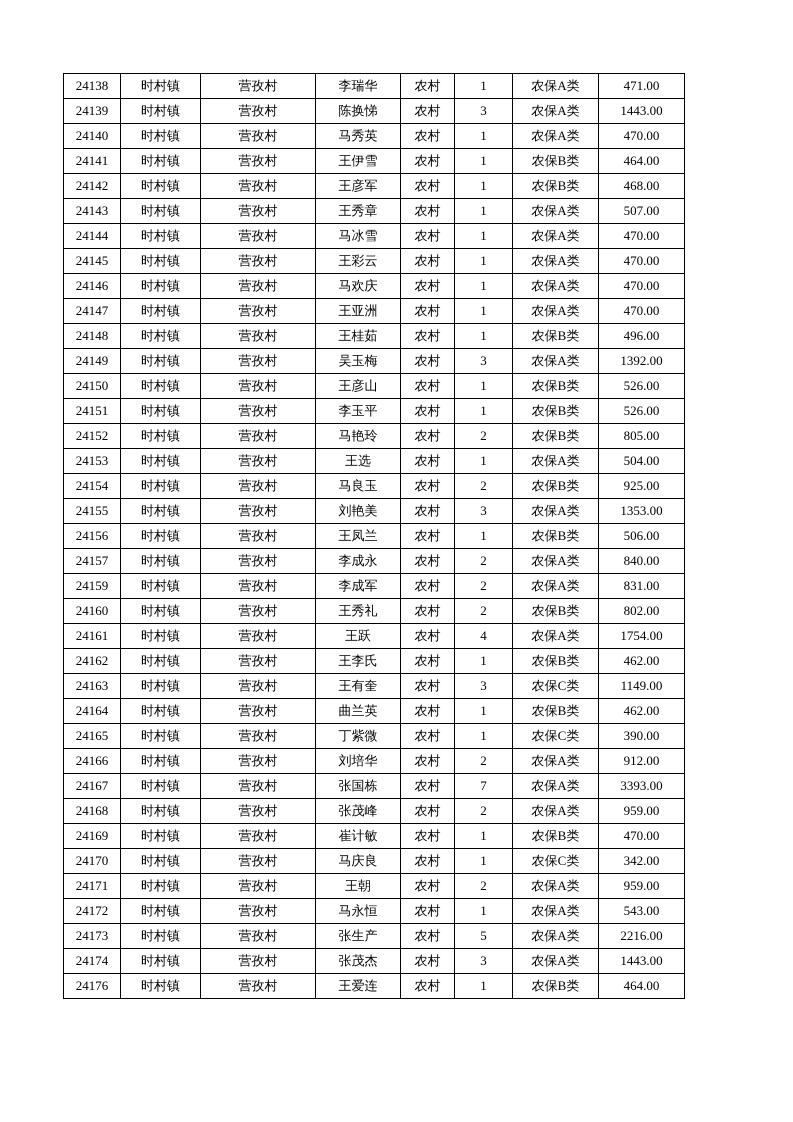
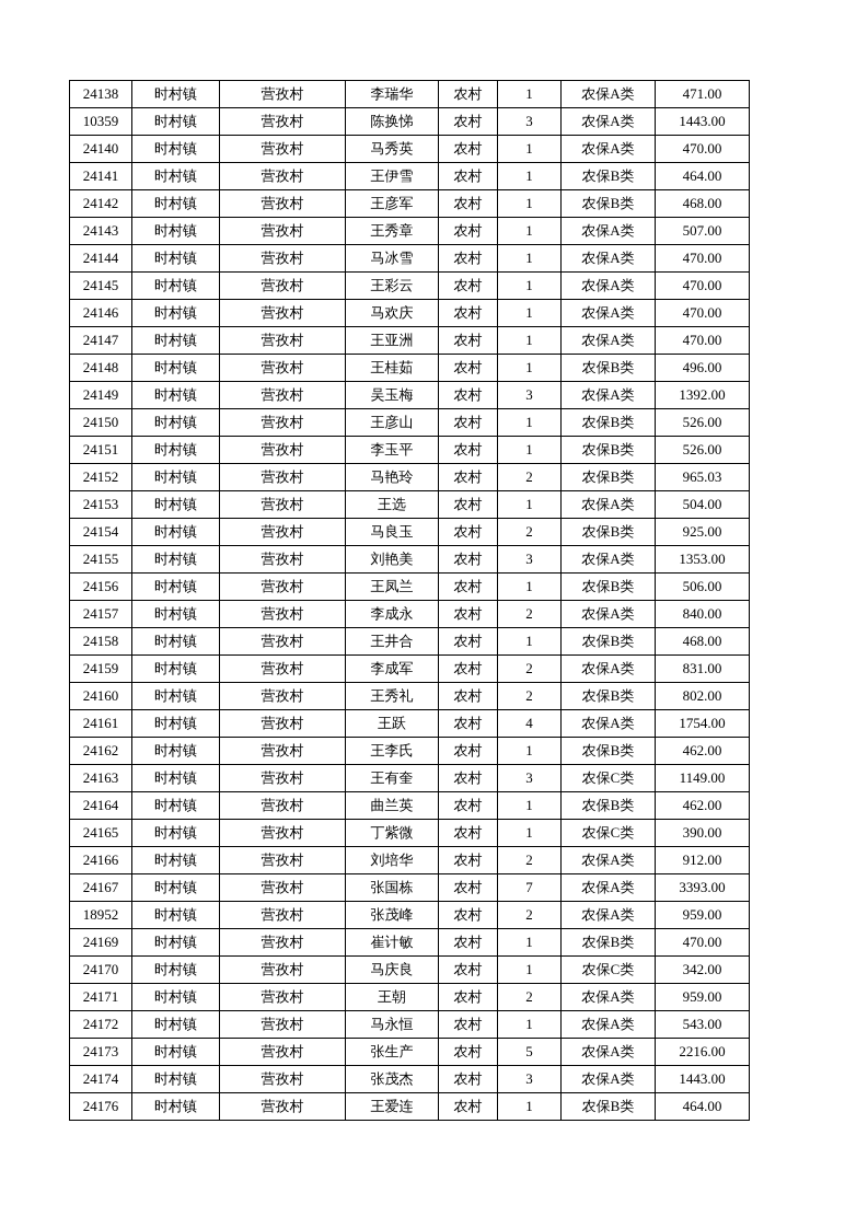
  24138	时村镇	营孜村	李瑞华	农村	1	农保A类	471.00
- 24139	时村镇	营孜村	陈换悌	农村	3	农保A类	1443.00
+ 10359	时村镇	营孜村	陈换悌	农村	3	农保A类	1443.00
  24140	时村镇	营孜村	马秀英	农村	1	农保A类	470.00
  24141	时村镇	营孜村	王伊雪	农村	1	农保B类	464.00
  24142	时村镇	营孜村	王彦军	农村	1	农保B类	468.00
  24143	时村镇	营孜村	王秀章	农村	1	农保A类	507.00
  24144	时村镇	营孜村	马冰雪	农村	1	农保A类	470.00
  24145	时村镇	营孜村	王彩云	农村	1	农保A类	470.00
  24146	时村镇	营孜村	马欢庆	农村	1	农保A类	470.00
  24147	时村镇	营孜村	王亚洲	农村	1	农保A类	470.00
  24148	时村镇	营孜村	王桂茹	农村	1	农保B类	496.00
  24149	时村镇	营孜村	吴玉梅	农村	3	农保A类	1392.00
  24150	时村镇	营孜村	王彦山	农村	1	农保B类	526.00
  24151	时村镇	营孜村	李玉平	农村	1	农保B类	526.00
- 24152	时村镇	营孜村	马艳玲	农村	2	农保B类	805.00
+ 24152	时村镇	营孜村	马艳玲	农村	2	农保B类	965.03
  24153	时村镇	营孜村	王选	农村	1	农保A类	504.00
  24154	时村镇	营孜村	马良玉	农村	2	农保B类	925.00
  24155	时村镇	营孜村	刘艳美	农村	3	农保A类	1353.00
  24156	时村镇	营孜村	王凤兰	农村	1	农保B类	506.00
  24157	时村镇	营孜村	李成永	农村	2	农保A类	840.00
+ 24158	时村镇	营孜村	王井合	农村	1	农保B类	468.00
  24159	时村镇	营孜村	李成军	农村	2	农保A类	831.00
  24160	时村镇	营孜村	王秀礼	农村	2	农保B类	802.00
  24161	时村镇	营孜村	王跃	农村	4	农保A类	1754.00
  24162	时村镇	营孜村	王李氏	农村	1	农保B类	462.00
  24163	时村镇	营孜村	王有奎	农村	3	农保C类	1149.00
  24164	时村镇	营孜村	曲兰英	农村	1	农保B类	462.00
  24165	时村镇	营孜村	丁紫微	农村	1	农保C类	390.00
  24166	时村镇	营孜村	刘培华	农村	2	农保A类	912.00
  24167	时村镇	营孜村	张国栋	农村	7	农保A类	3393.00
- 24168	时村镇	营孜村	张茂峰	农村	2	农保A类	959.00
+ 18952	时村镇	营孜村	张茂峰	农村	2	农保A类	959.00
  24169	时村镇	营孜村	崔计敏	农村	1	农保B类	470.00
  24170	时村镇	营孜村	马庆良	农村	1	农保C类	342.00
  24171	时村镇	营孜村	王朝	农村	2	农保A类	959.00
  24172	时村镇	营孜村	马永恒	农村	1	农保A类	543.00
  24173	时村镇	营孜村	张生产	农村	5	农保A类	2216.00
  24174	时村镇	营孜村	张茂杰	农村	3	农保A类	1443.00
  24176	时村镇	营孜村	王爱连	农村	1	农保B类	464.00
